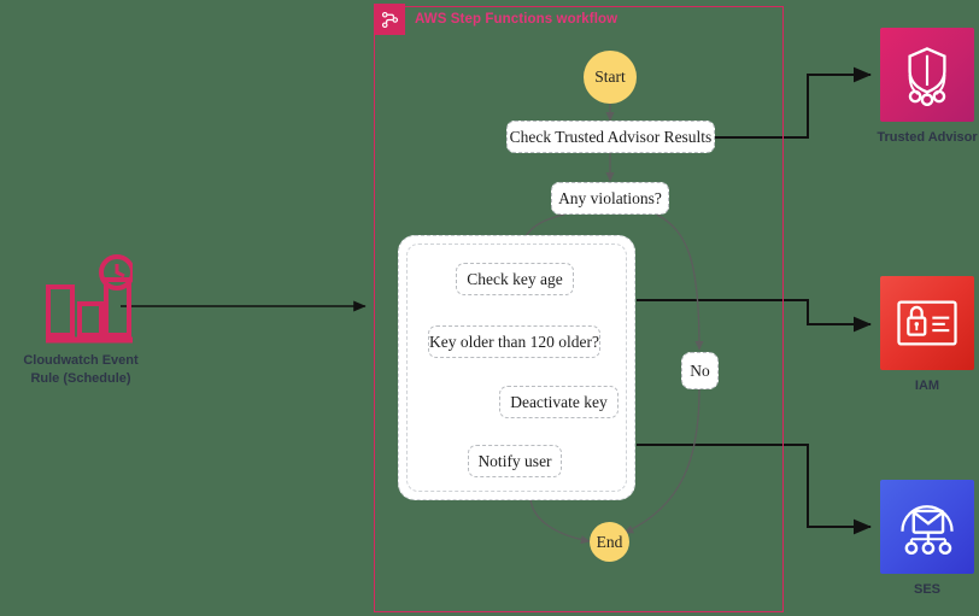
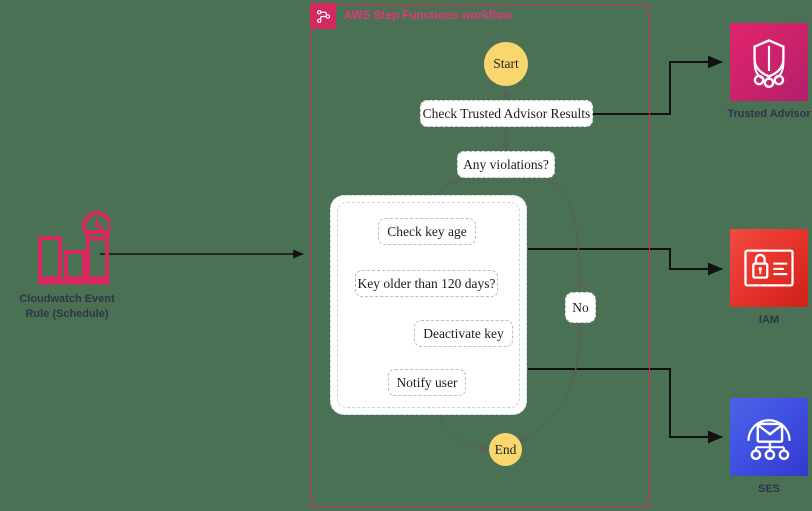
  AWS Step Functions workflow
  Start
  Check Trusted Advisor Results
  Any violations?
  Check key age
- Key older than 120 older?
+ Key older than 120 days?
  Deactivate key
  Notify user
  No
  End
  Cloudwatch Event
  Rule (Schedule)
  Trusted Advisor
  IAM
  SES
